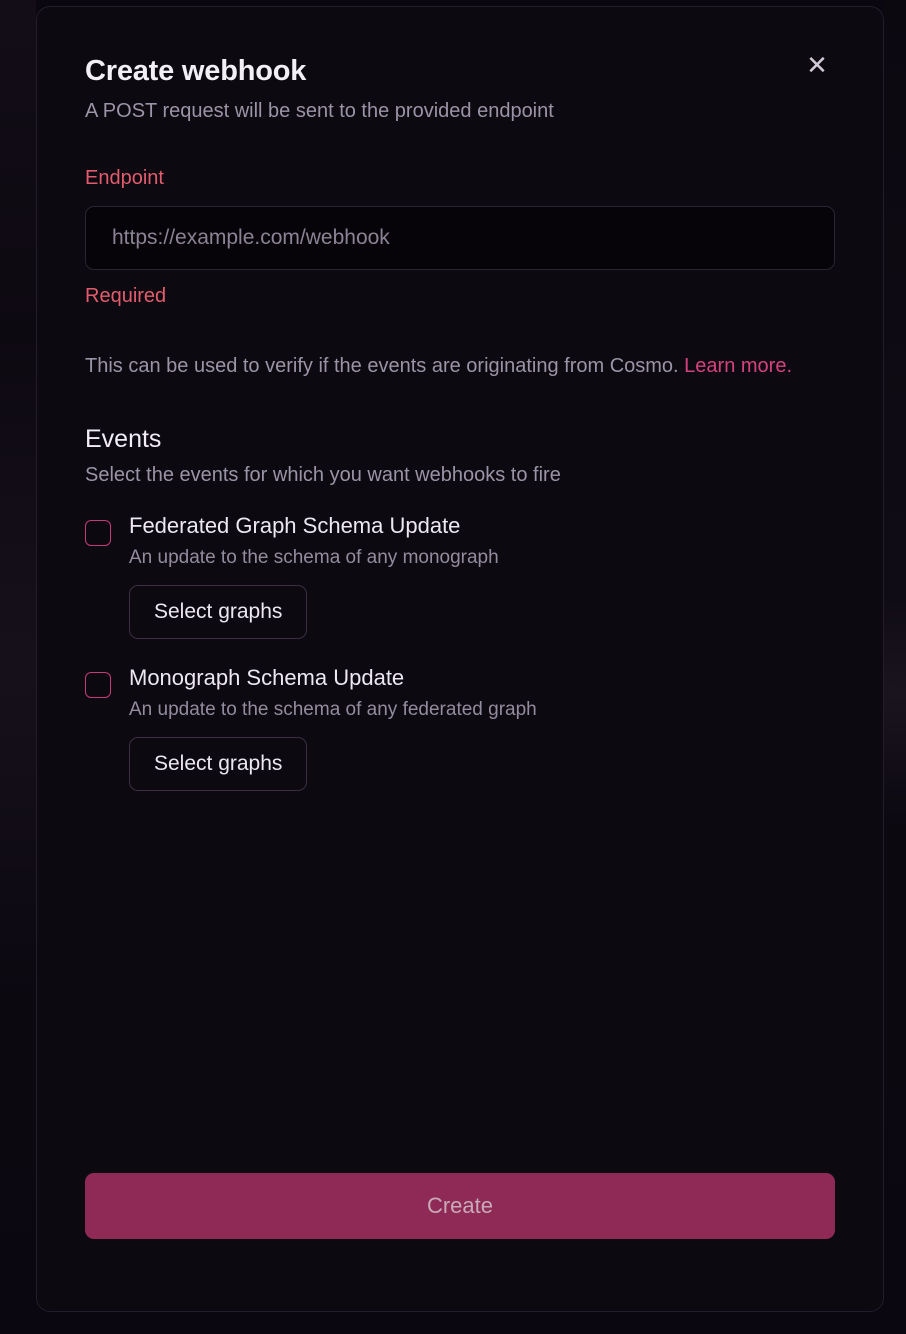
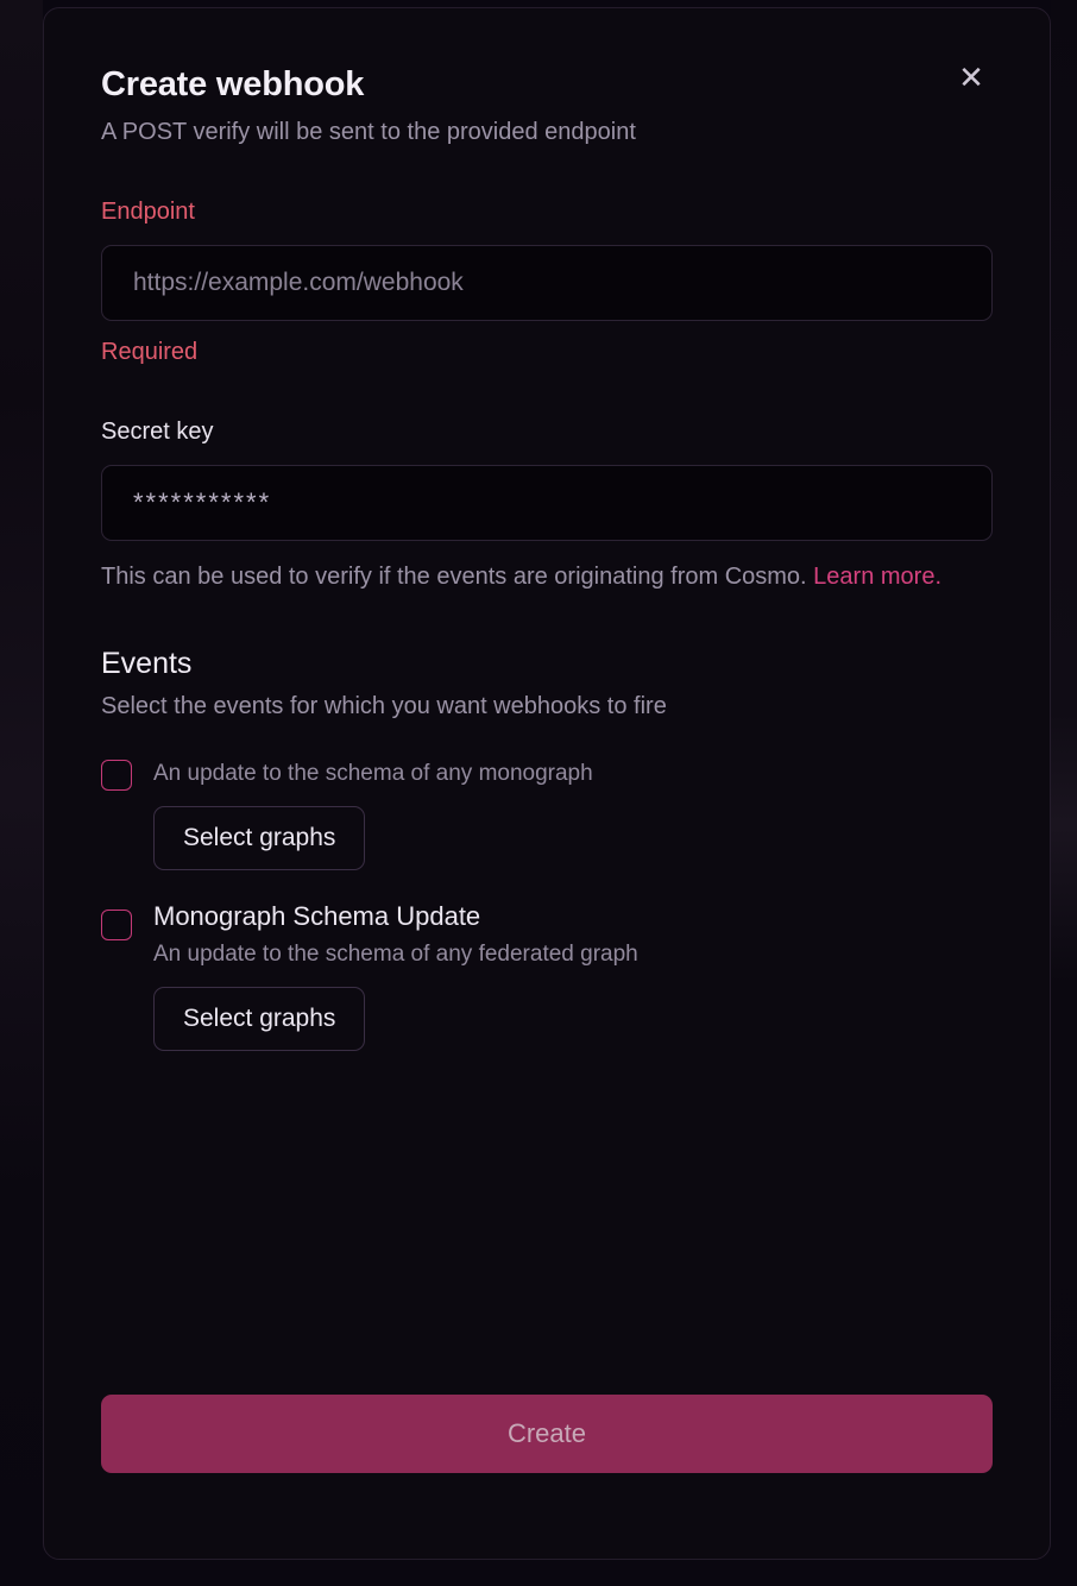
  ✕
  Create webhook
- A POST request will be sent to the provided endpoint
+ A POST verify will be sent to the provided endpoint
  Endpoint
  https://example.com/webhook
  Required
+ Secret key
+ ***********
  This can be used to verify if the events are originating from Cosmo. Learn more.
  Events
  Select the events for which you want webhooks to fire
- Federated Graph Schema Update
  An update to the schema of any monograph
  Select graphs
  Monograph Schema Update
  An update to the schema of any federated graph
  Select graphs
  Create
